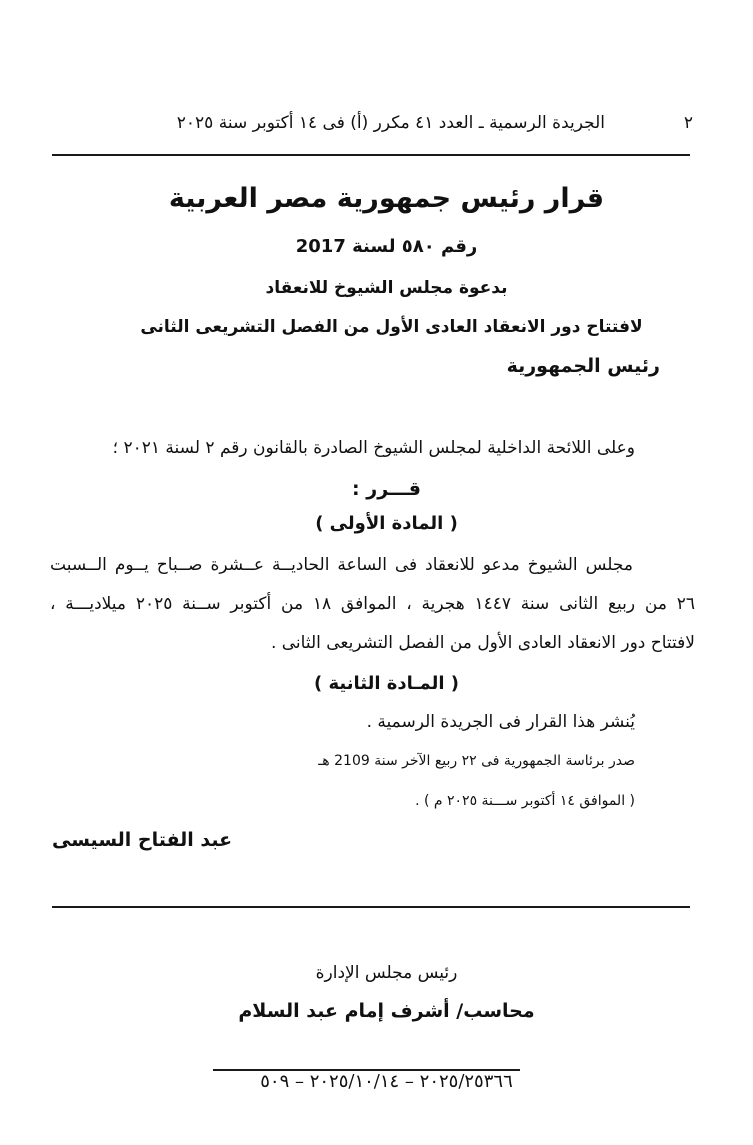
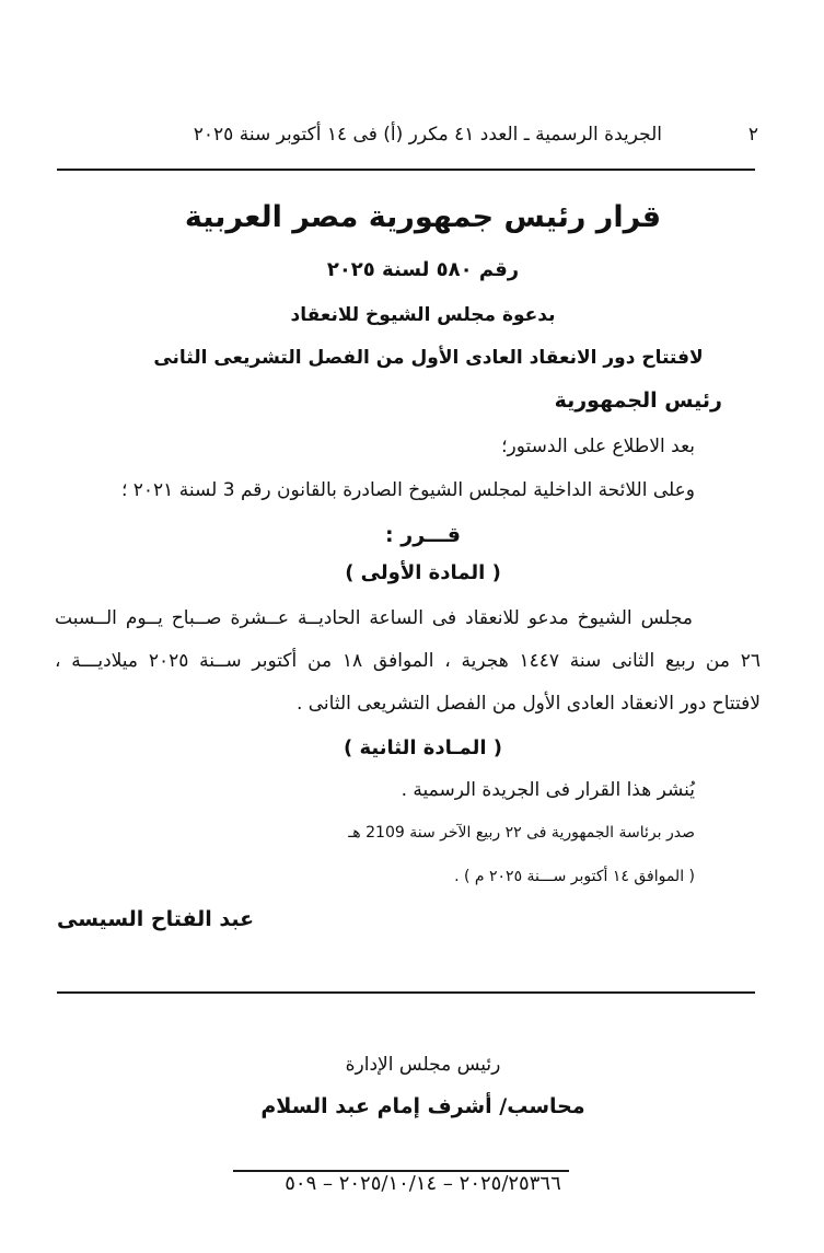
  ٢
  الجريدة الرسمية ـ العدد ٤١ مكرر (أ) فى ١٤ أكتوبر سنة ٢٠٢٥
  قرار رئيس جمهورية مصر العربية
- رقم ٥٨٠ لسنة 2017
+ رقم ٥٨٠ لسنة ٢٠٢٥
  بدعوة مجلس الشيوخ للانعقاد
  لافتتاح دور الانعقاد العادى الأول من الفصل التشريعى الثانى
  رئيس الجمهورية
+ بعد الاطلاع على الدستور؛
- وعلى اللائحة الداخلية لمجلس الشيوخ الصادرة بالقانون رقم ٢ لسنة ٢٠٢١ ؛
+ وعلى اللائحة الداخلية لمجلس الشيوخ الصادرة بالقانون رقم 3 لسنة ٢٠٢١ ؛
  قـــرر :
  ( المادة الأولى )
  مجلس الشيوخ مدعو للانعقاد فى الساعة الحاديــة عــشرة صــباح يــوم الــسبت
  ٢٦ من ربيع الثانى سنة ١٤٤٧ هجرية ، الموافق ١٨ من أكتوبر ســنة ٢٠٢٥ ميلاديـــة ،
  لافتتاح دور الانعقاد العادى الأول من الفصل التشريعى الثانى .
  ( المـادة الثانية )
  يُنشر هذا القرار فى الجريدة الرسمية .
  صدر برئاسة الجمهورية فى ٢٢ ربيع الآخر سنة 2109 هـ
  ( الموافق ١٤ أكتوبر ســـنة ٢٠٢٥ م ) .
  عبد الفتاح السيسى
  رئيس مجلس الإدارة
  محاسب/ أشرف إمام عبد السلام
  ٢٠٢٥/٢٥٣٦٦ – ٢٠٢٥/١٠/١٤ – ٥٠٩
